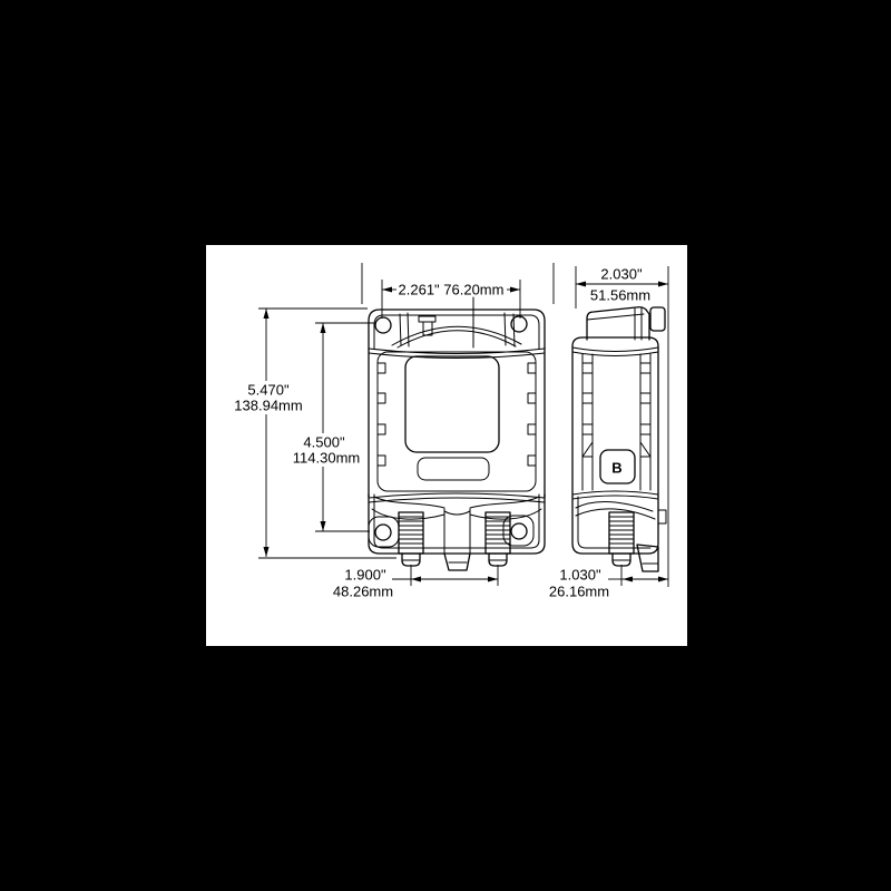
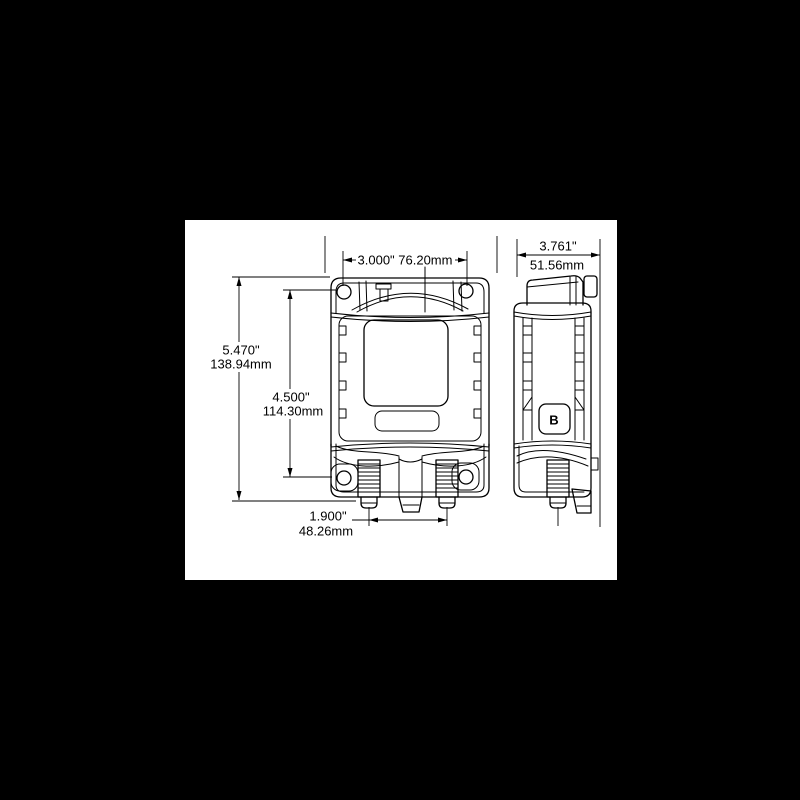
  B
- 2.261" 76.20mm
+ 3.000" 76.20mm
- 2.030"
+ 3.761"
  51.56mm
  5.470"
  138.94mm
  4.500"
  114.30mm
  1.900"
  48.26mm
- 1.030"
- 26.16mm
